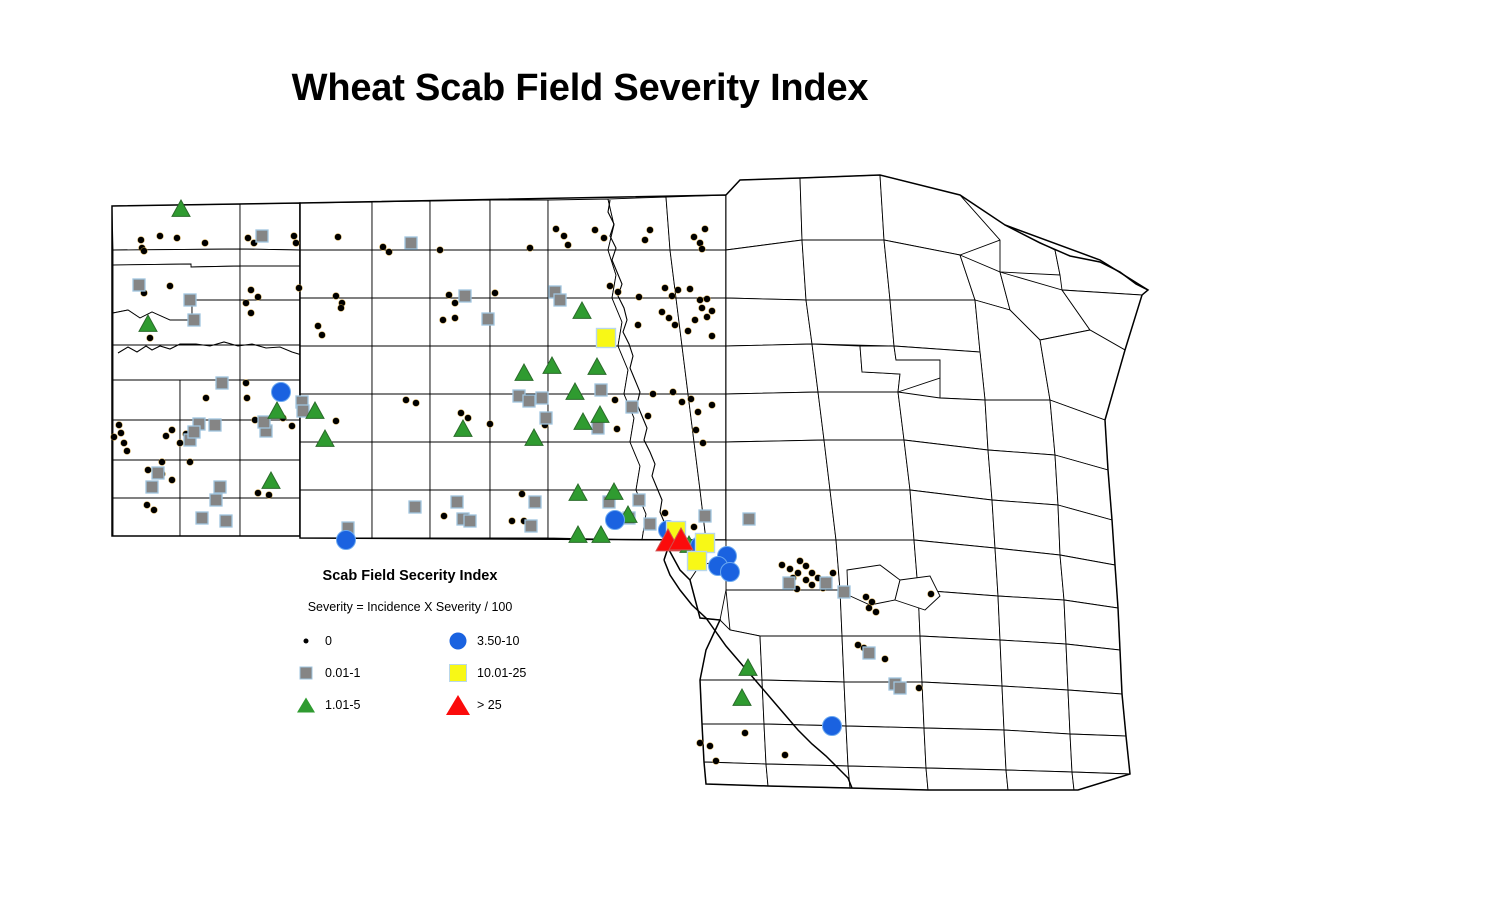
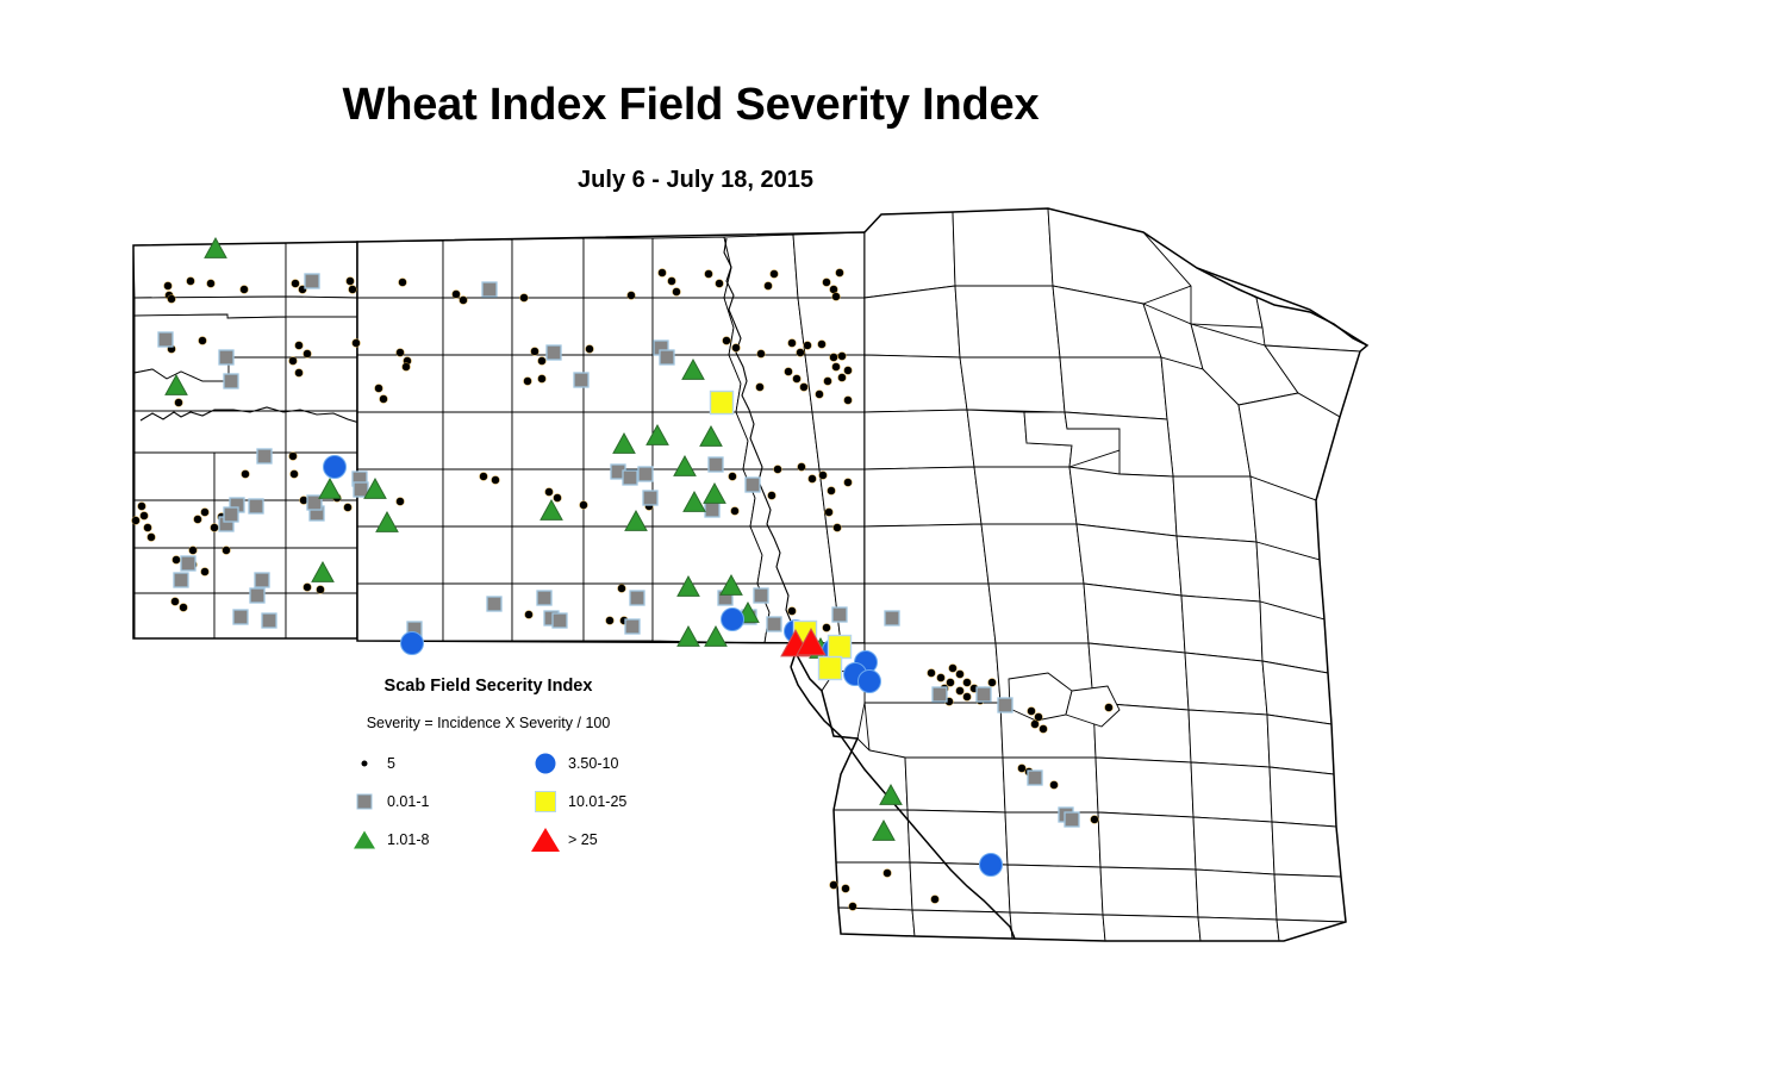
- Wheat Scab Field Severity Index
+ Wheat Index Field Severity Index
+ July 6 - July 18, 2015
  Scab Field Secerity Index
  Severity = Incidence X Severity / 100
- 0
+ 5
  0.01-1
- 1.01-5
+ 1.01-8
  3.50-10
  10.01-25
  > 25
